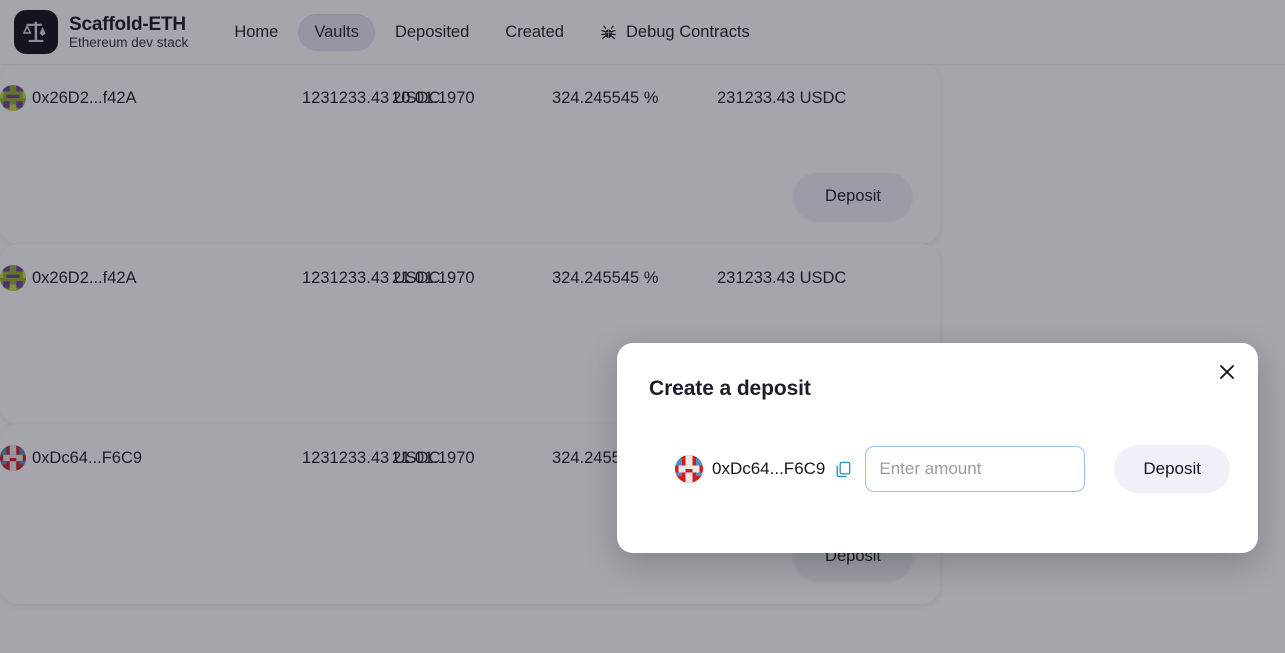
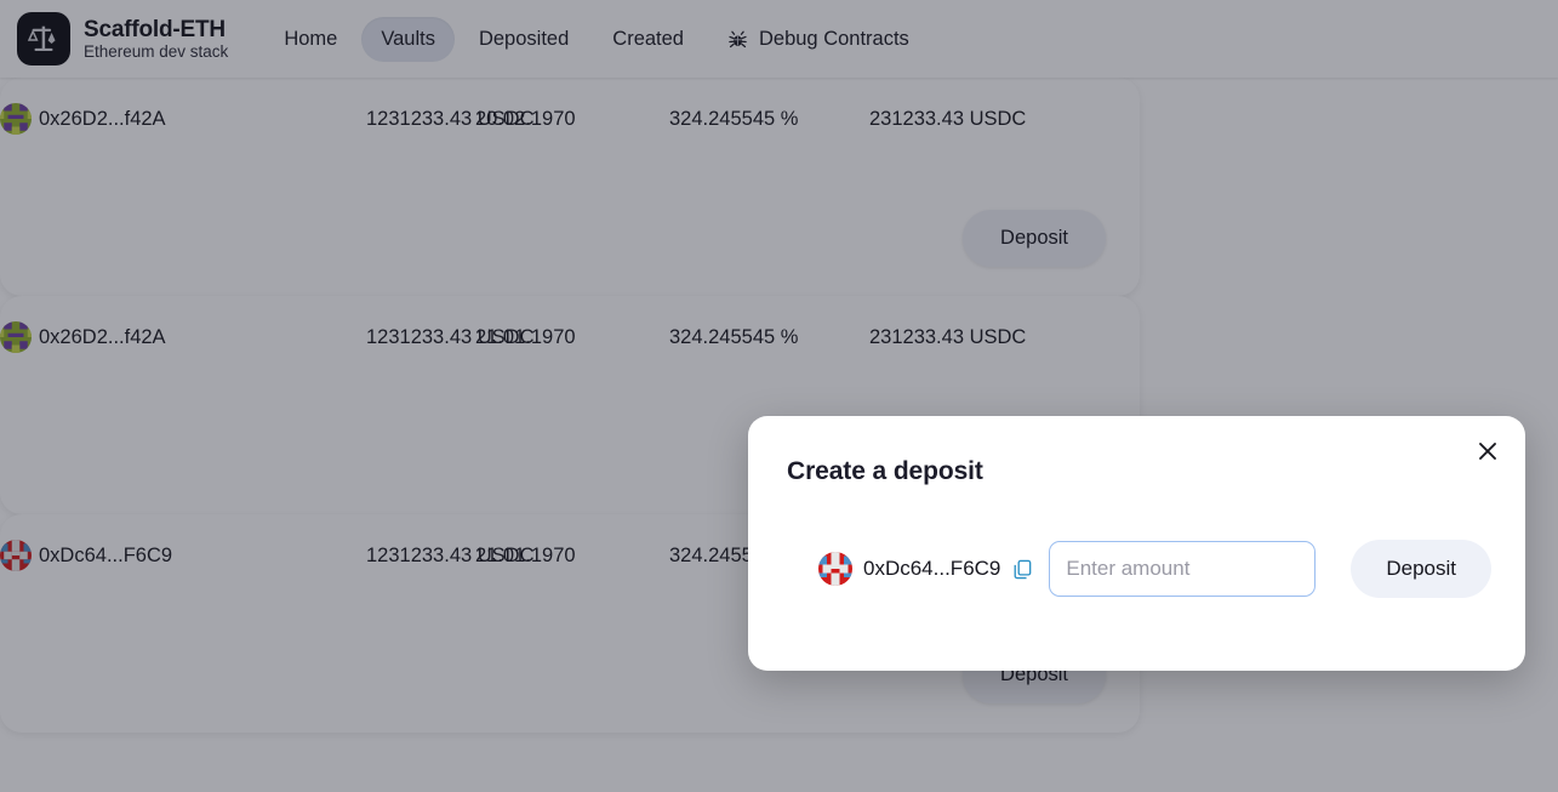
  Scaffold-ETH
  Ethereum dev stack
  Home
  Vaults
  Deposited
  Created
  Debug Contracts
  0x26D2...f42A
  1231233.43
- 20.01.1970
+ 20.02.1970
  324.245545 %
  231233.43 USDC
  Deposit
  0x26D2...f42A
  1231233.43
  21.01.1970
  324.245545 %
  231233.43 USDC
  0xDc64...F6C9
  1231233.43
  21.01.1970
  Deposit
  Create a deposit
  0xDc64...F6C9
  Enter amount
  Deposit
